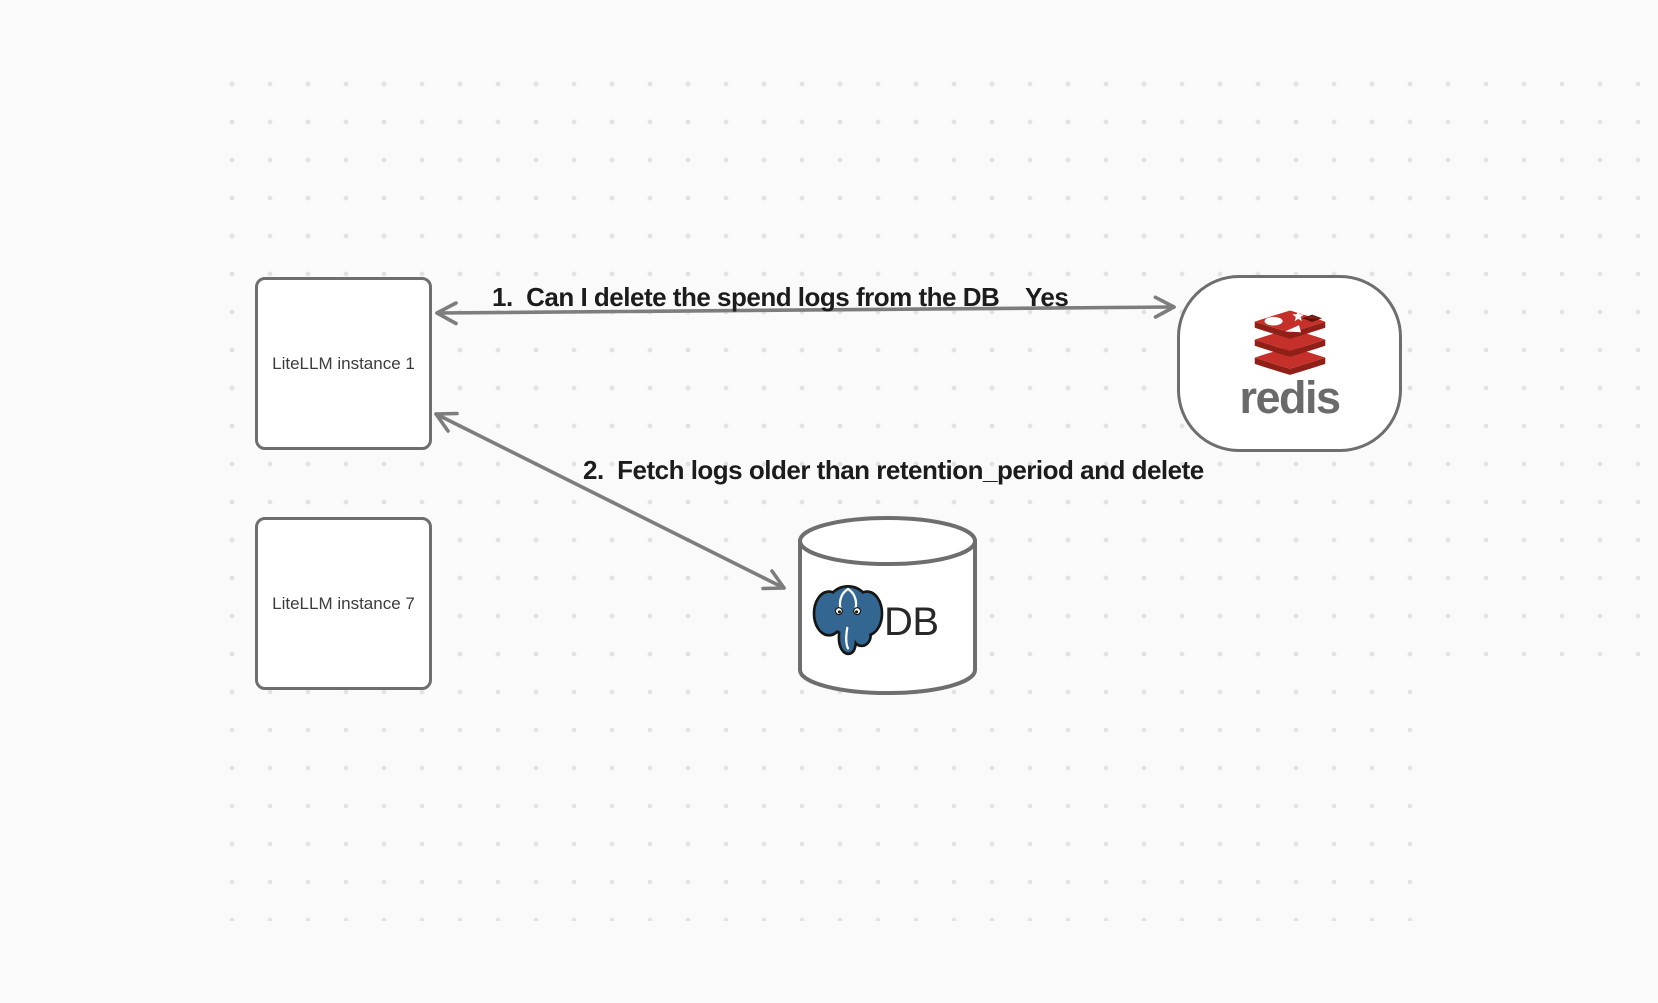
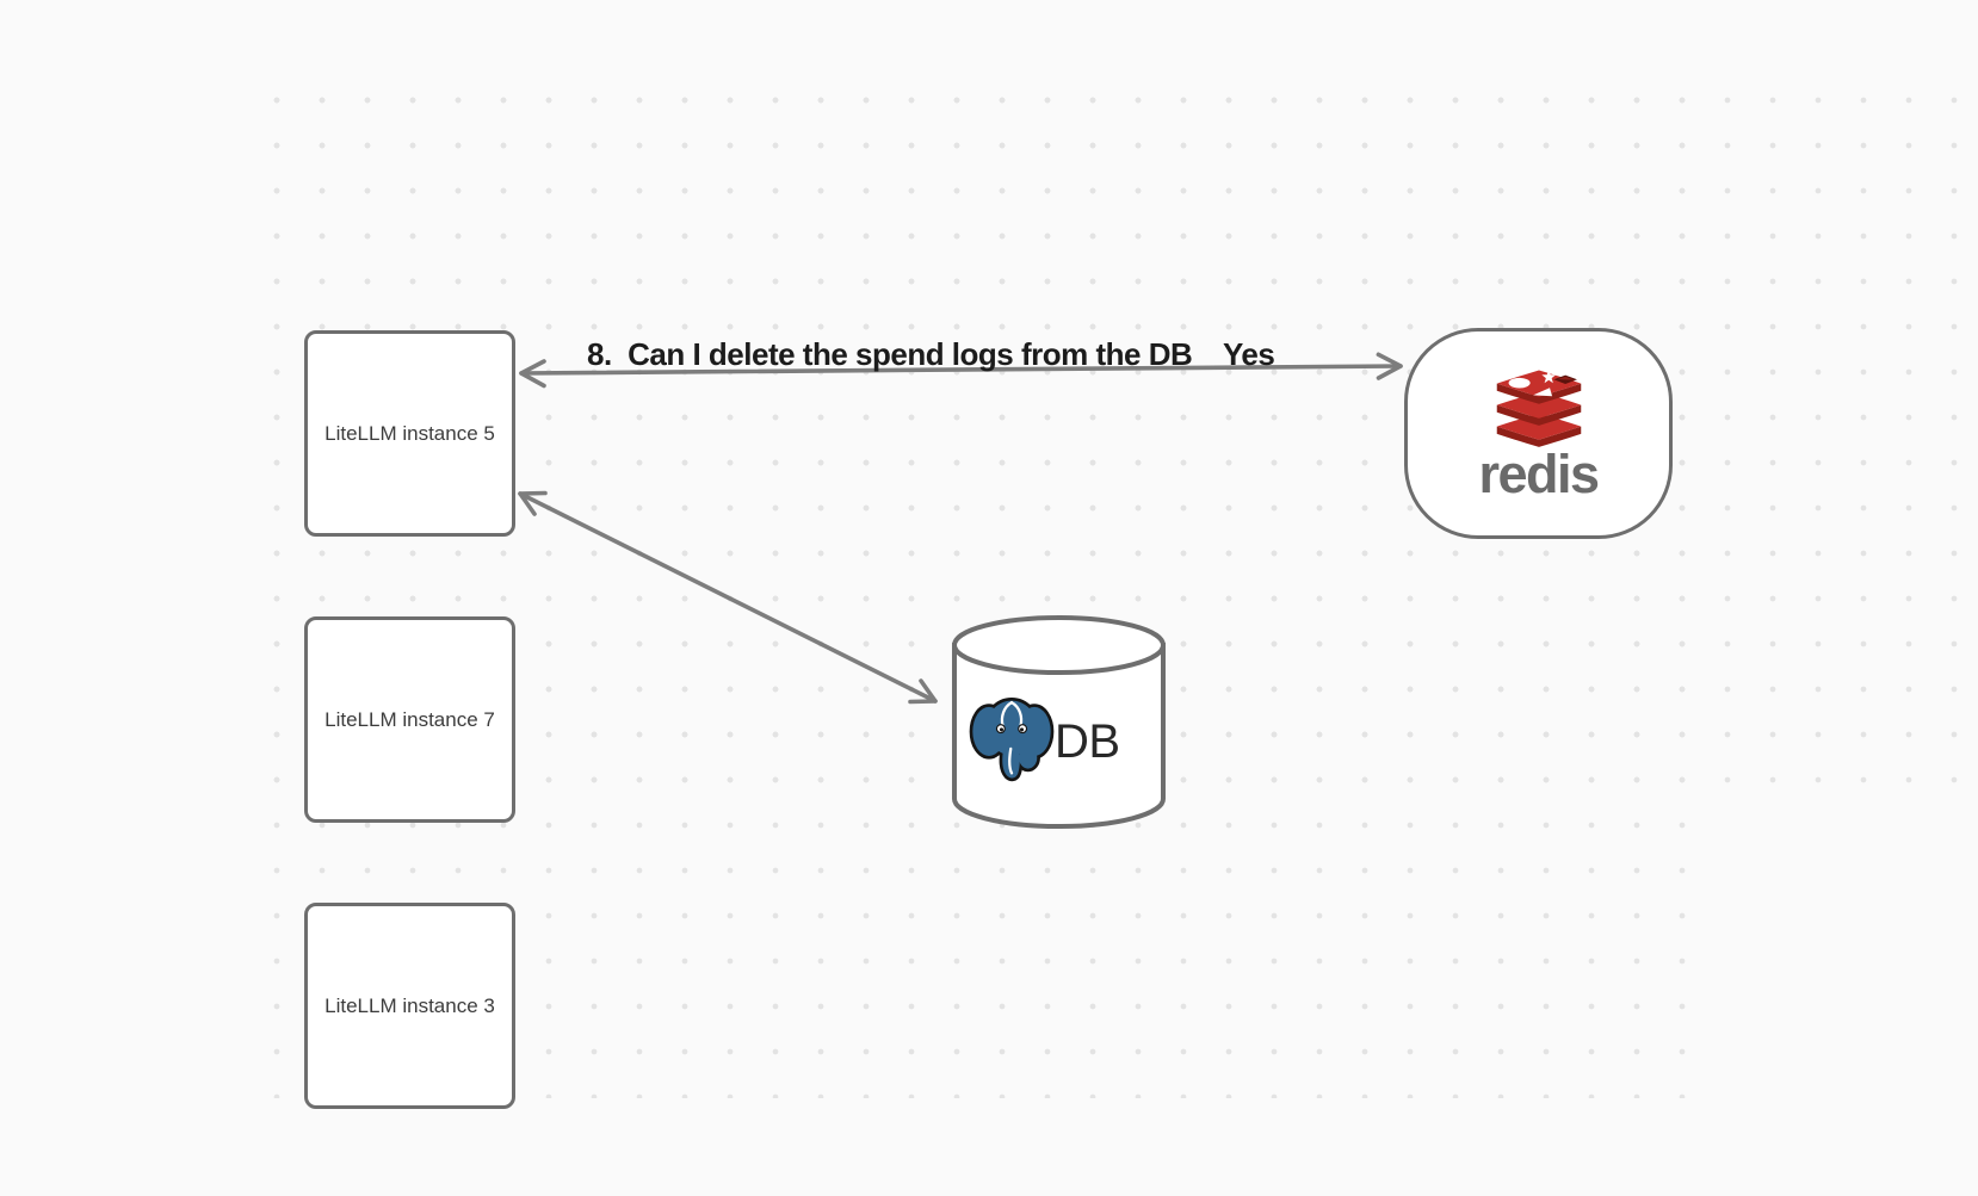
- LiteLLM instance 1
+ LiteLLM instance 5
  LiteLLM instance 7
+ LiteLLM instance 3
  redis
  DB
- 1. Can I delete the spend logs from the DB
+ 8. Can I delete the spend logs from the DB
  Yes
- 2. Fetch logs older than retention_period and delete
